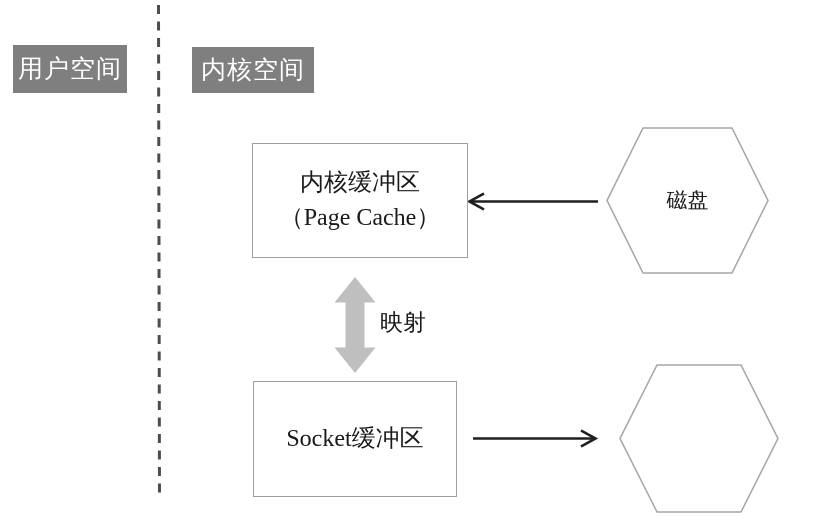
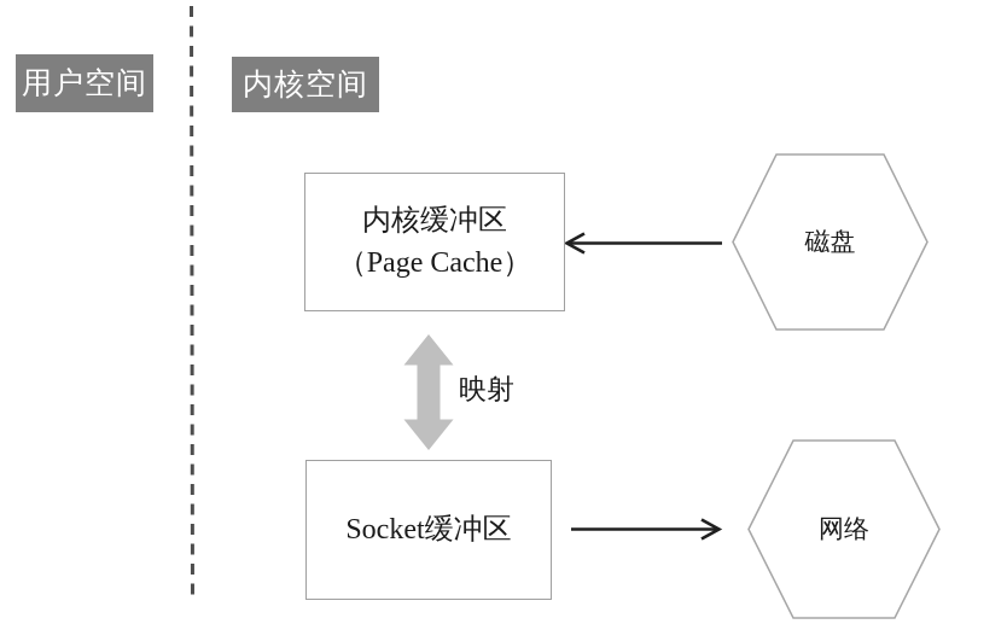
  用户空间
  内核空间
  内核缓冲区
  （Page Cache）
  Socket缓冲区
  磁盘
+ 网络
  映射
